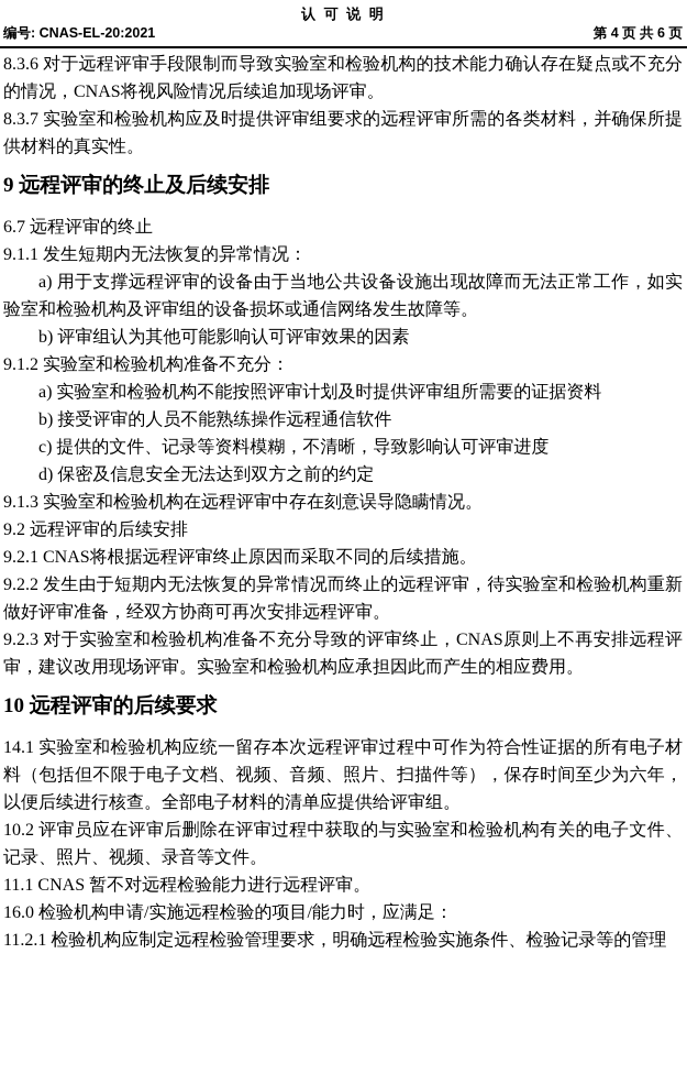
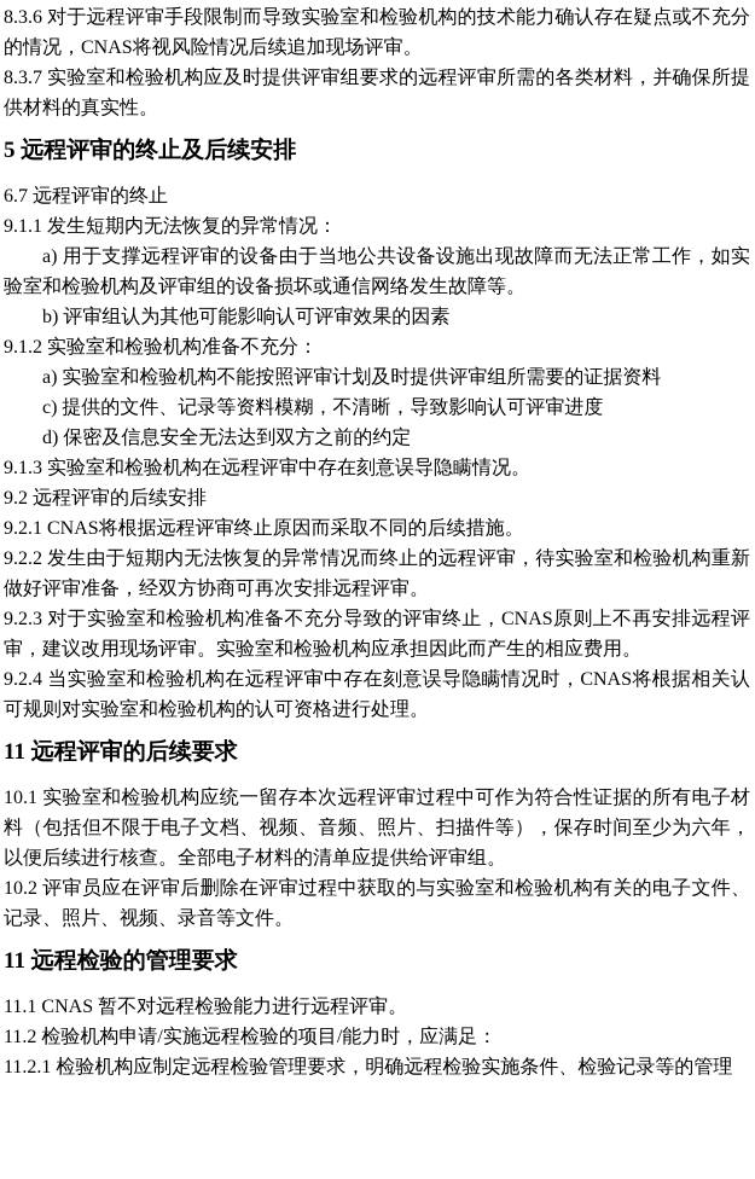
- 认 可 说 明
- 编号: CNAS-EL-20:2021
- 第 4 页 共 6 页
  8.3.6 对于远程评审手段限制而导致实验室和检验机构的技术能力确认存在疑点或不充分的情况，CNAS将视风险情况后续追加现场评审。
  8.3.7 实验室和检验机构应及时提供评审组要求的远程评审所需的各类材料，并确保所提供材料的真实性。
- 9 远程评审的终止及后续安排
+ 5 远程评审的终止及后续安排
  6.7 远程评审的终止
  9.1.1 发生短期内无法恢复的异常情况：
  a) 用于支撑远程评审的设备由于当地公共设备设施出现故障而无法正常工作，如实验室和检验机构及评审组的设备损坏或通信网络发生故障等。
  b) 评审组认为其他可能影响认可评审效果的因素
  9.1.2 实验室和检验机构准备不充分：
  a) 实验室和检验机构不能按照评审计划及时提供评审组所需要的证据资料
- b) 接受评审的人员不能熟练操作远程通信软件
  c) 提供的文件、记录等资料模糊，不清晰，导致影响认可评审进度
  d) 保密及信息安全无法达到双方之前的约定
  9.1.3 实验室和检验机构在远程评审中存在刻意误导隐瞒情况。
  9.2 远程评审的后续安排
  9.2.1 CNAS将根据远程评审终止原因而采取不同的后续措施。
  9.2.2 发生由于短期内无法恢复的异常情况而终止的远程评审，待实验室和检验机构重新做好评审准备，经双方协商可再次安排远程评审。
  9.2.3 对于实验室和检验机构准备不充分导致的评审终止，CNAS原则上不再安排远程评审，建议改用现场评审。实验室和检验机构应承担因此而产生的相应费用。
+ 9.2.4 当实验室和检验机构在远程评审中存在刻意误导隐瞒情况时，CNAS将根据相关认可规则对实验室和检验机构的认可资格进行处理。
- 10 远程评审的后续要求
+ 11 远程评审的后续要求
- 14.1 实验室和检验机构应统一留存本次远程评审过程中可作为符合性证据的所有电子材料（包括但不限于电子文档、视频、音频、照片、扫描件等），保存时间至少为六年，以便后续进行核查。全部电子材料的清单应提供给评审组。
+ 10.1 实验室和检验机构应统一留存本次远程评审过程中可作为符合性证据的所有电子材料（包括但不限于电子文档、视频、音频、照片、扫描件等），保存时间至少为六年，以便后续进行核查。全部电子材料的清单应提供给评审组。
  10.2 评审员应在评审后删除在评审过程中获取的与实验室和检验机构有关的电子文件、记录、照片、视频、录音等文件。
+ 11 远程检验的管理要求
  11.1 CNAS 暂不对远程检验能力进行远程评审。
- 16.0 检验机构申请/实施远程检验的项目/能力时，应满足：
+ 11.2 检验机构申请/实施远程检验的项目/能力时，应满足：
  11.2.1 检验机构应制定远程检验管理要求，明确远程检验实施条件、检验记录等的管理
